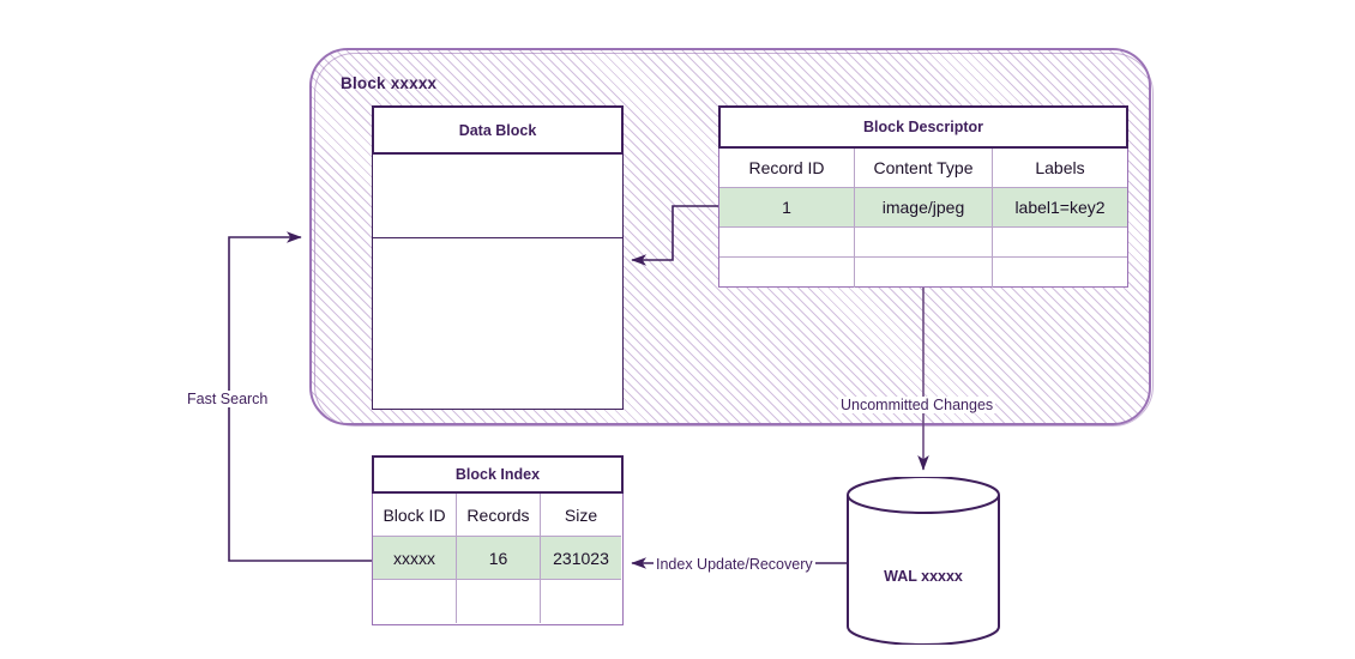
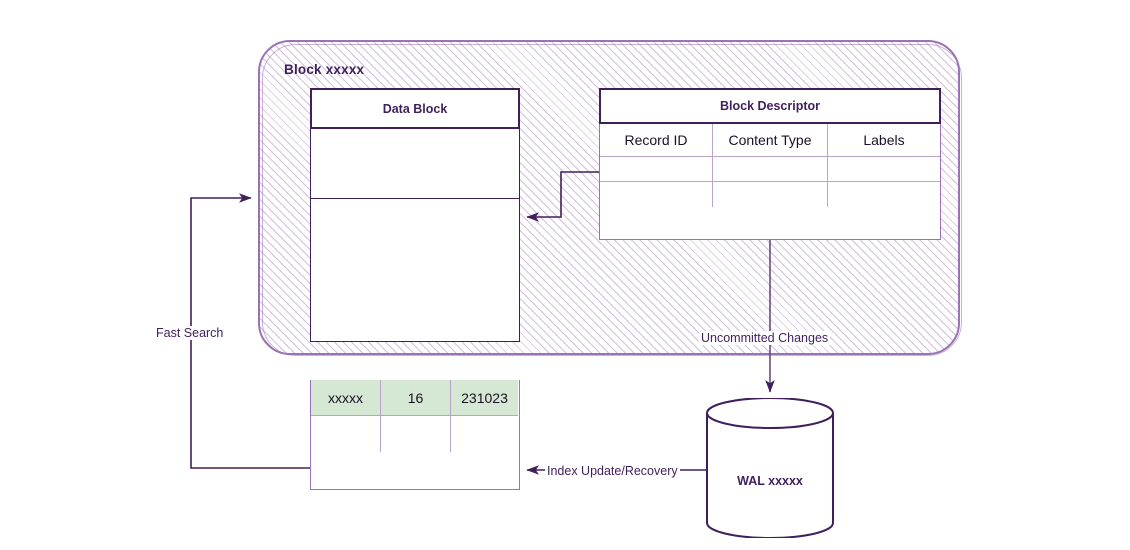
  Block xxxxx
  Data Block
  Block Descriptor
  Record ID
  Content Type
  Labels
- 1
- image/jpeg
- label1=key2
- Block Index
- Block ID
- Records
- Size
  xxxxx
  16
  231023
  WAL xxxxx
  Fast Search
  Uncommitted Changes
  Index Update/Recovery
